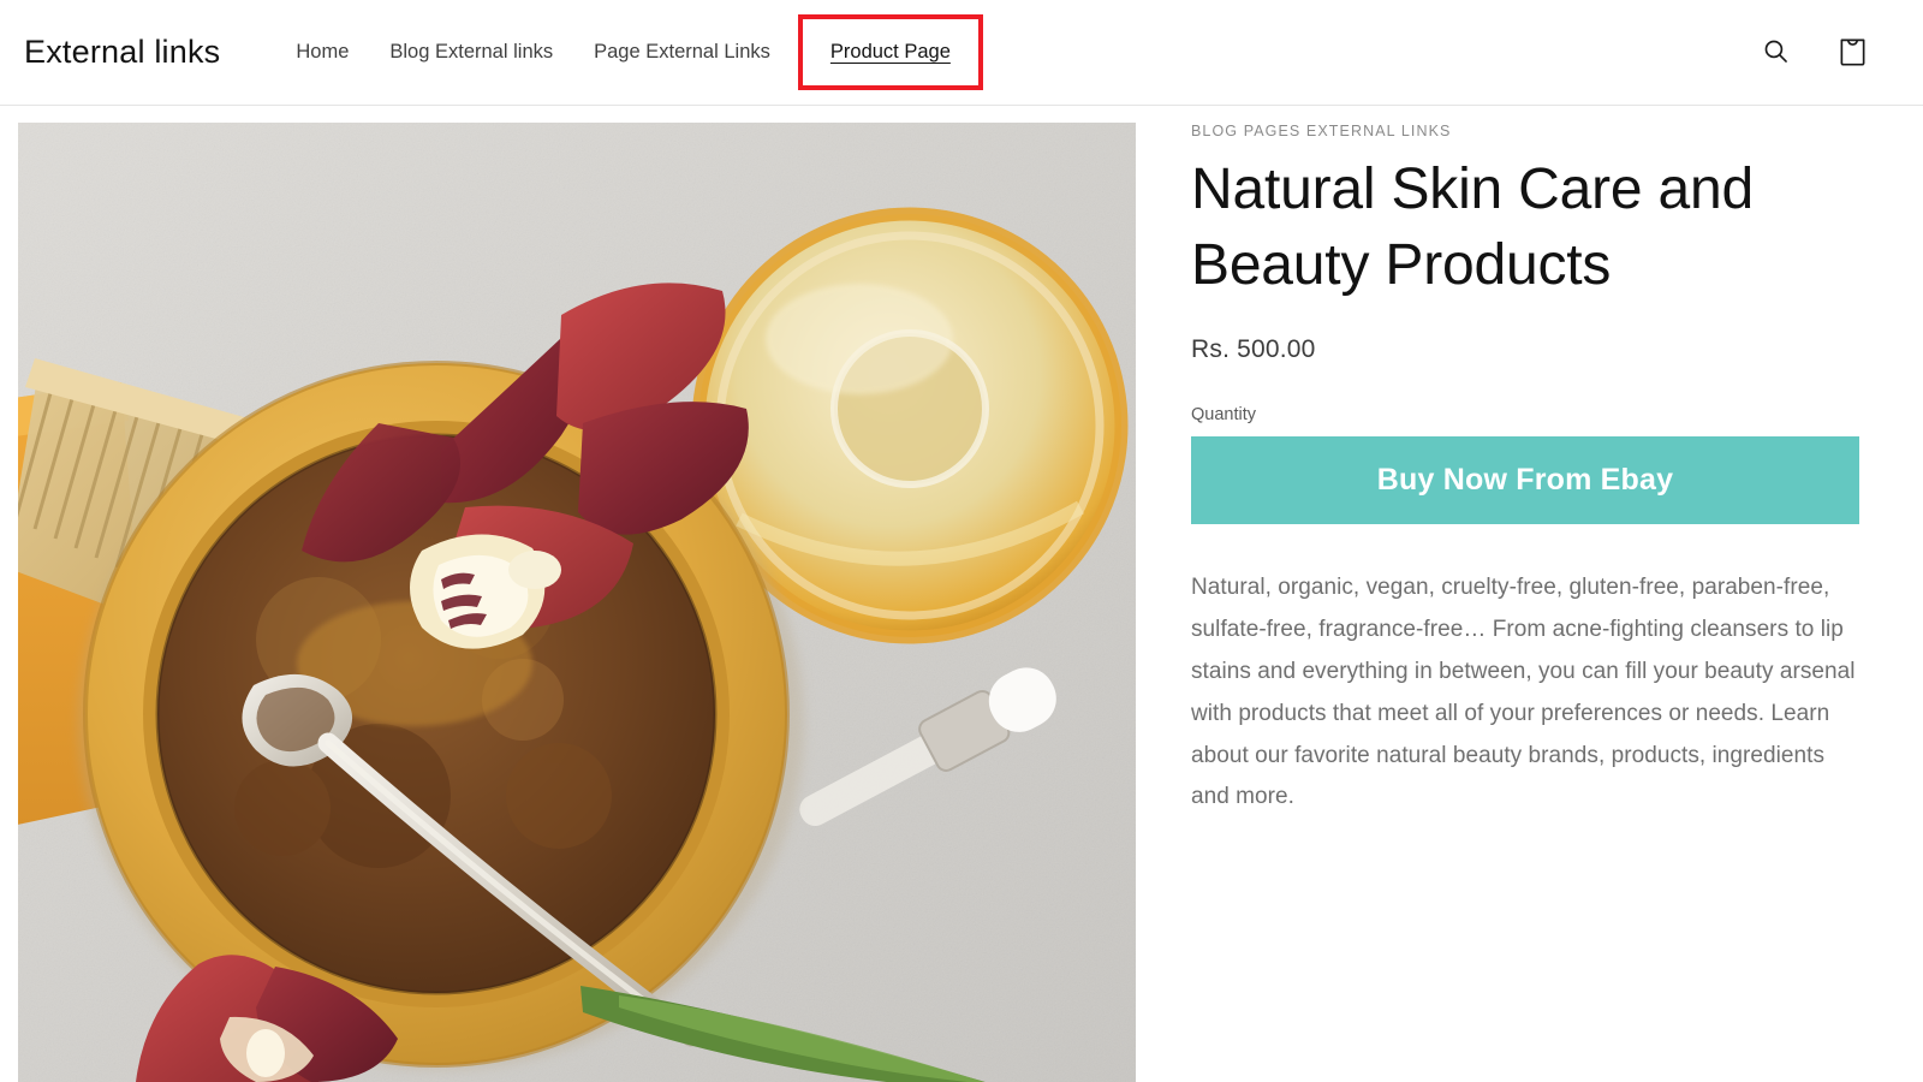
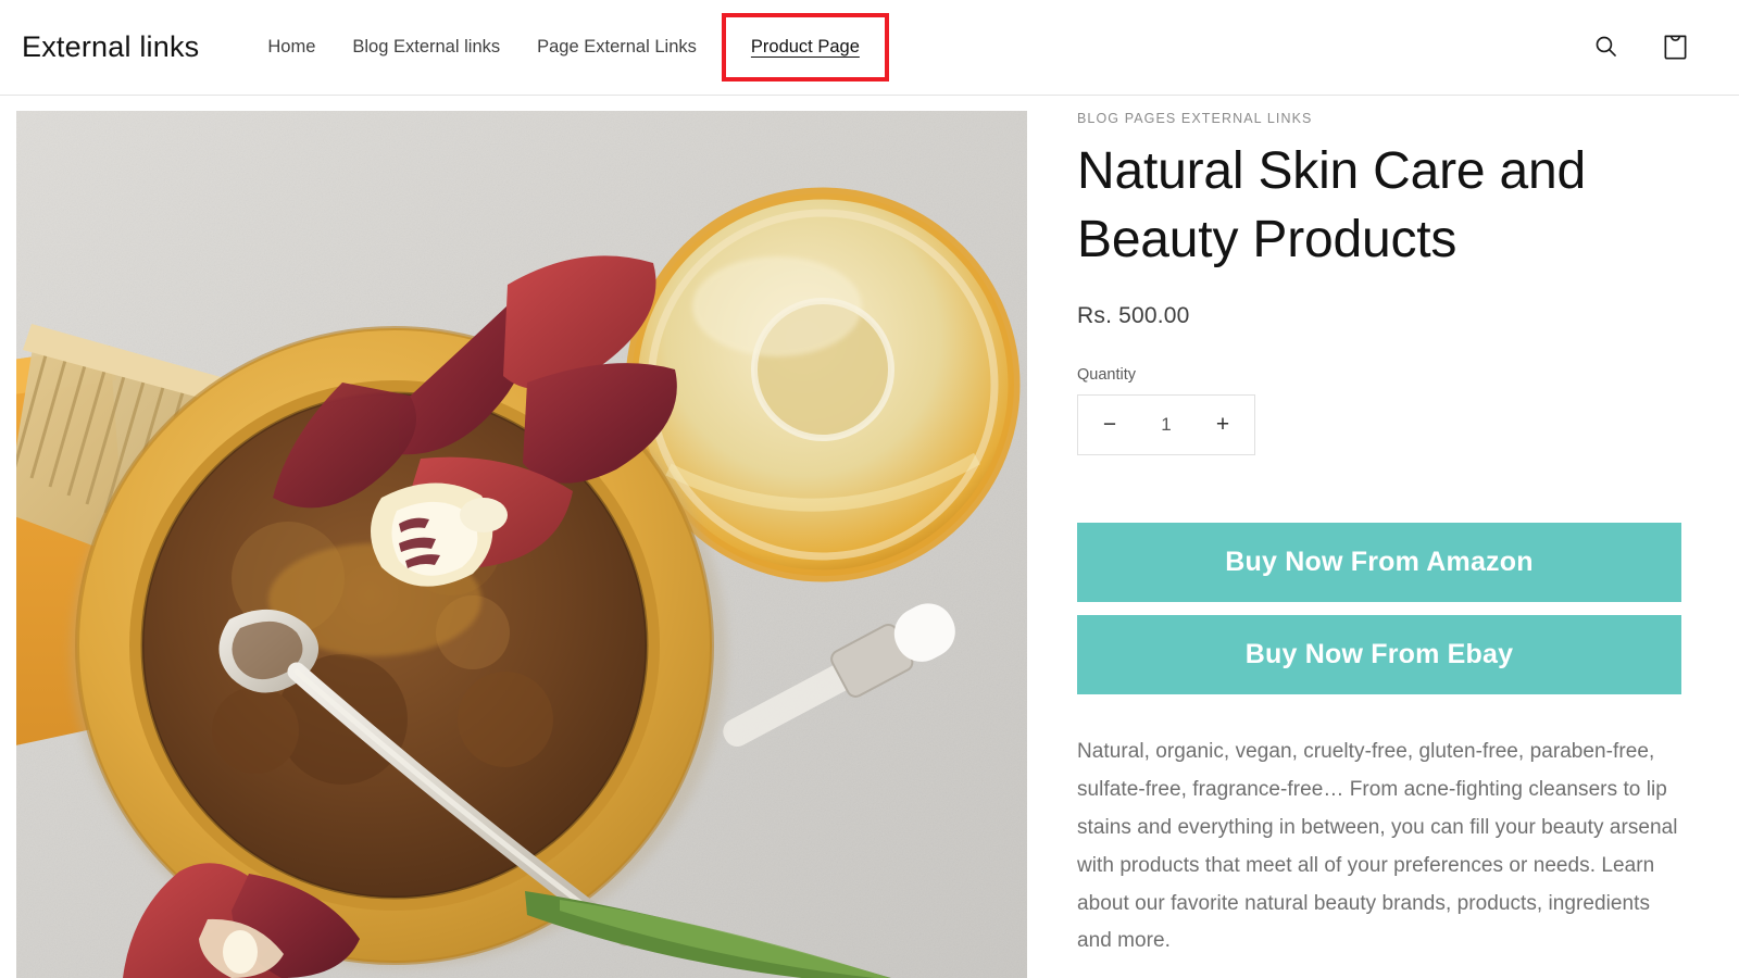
  External links
  Home
  Blog External links
  Page External Links
  Product Page
  BLOG PAGES EXTERNAL LINKS
  Natural Skin Care and Beauty Products
  Rs. 500.00
  Quantity
+ −
+ 1
+ +
+ Buy Now From Amazon
  Buy Now From Ebay
  Natural, organic, vegan, cruelty-free, gluten-free, paraben-free, sulfate-free, fragrance-free… From acne-fighting cleansers to lip stains and everything in between, you can fill your beauty arsenal with products that meet all of your preferences or needs. Learn about our favorite natural beauty brands, products, ingredients and more.
